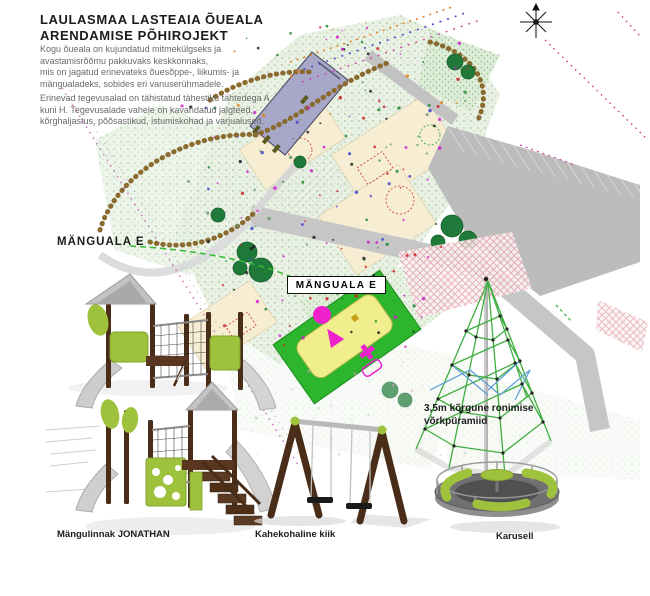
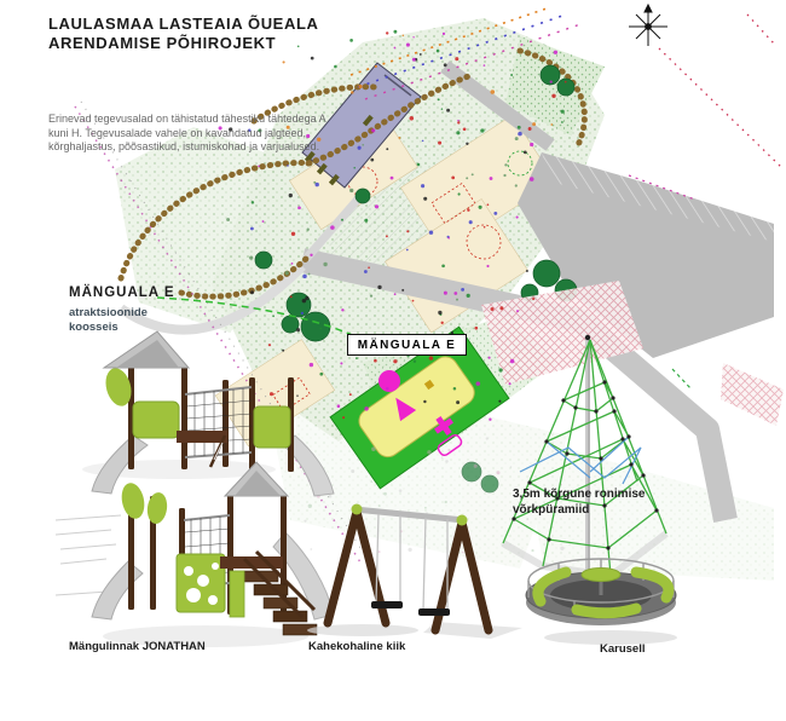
  LAULASMAA LASTEAIA ÕUEALA
  ARENDAMISE PÕHIROJEKT
- Kogu õueala on kujundatud mitmekülgseks ja
- avastamisrõõmu pakkuvaks keskkonnaks,
- mis on jagatud erinevateks õuesõppe-, liikumis- ja
- mängualadeks, sobides eri vanuserühmadele.
  Erinevad tegevusalad on tähistatud tähestiku tähtedega A
  kuni H. Tegevusalade vahele on kavandatud jalgteed,
  kõrghaljastus, põõsastikud, istumiskohad ja varjualused.
  MÄNGUALA E
+ atraktsioonide
+ koosseis
  MÄNGUALA E
  3,5m kõrgune ronimise
  võrkpüramiid
  Mängulinnak JONATHAN
  Kahekohaline kiik
  Karusell
